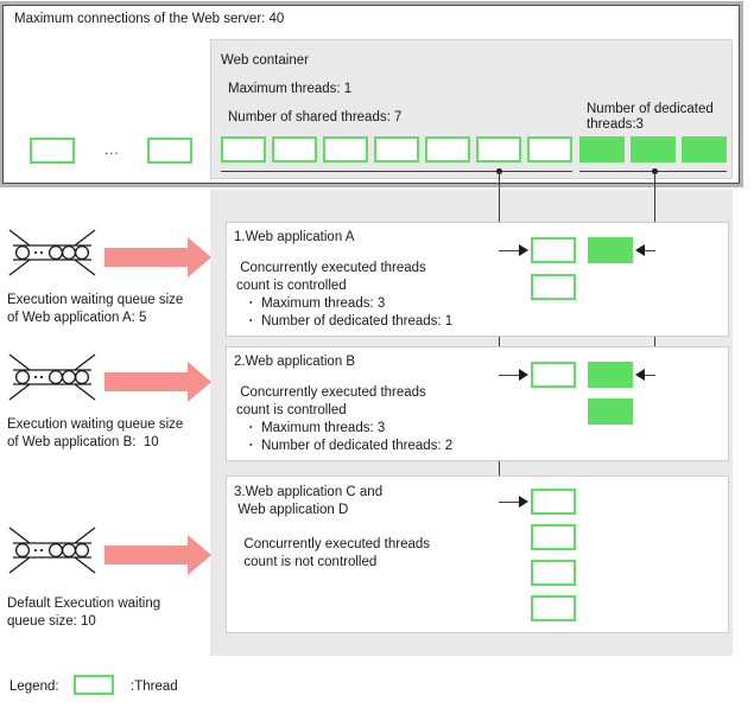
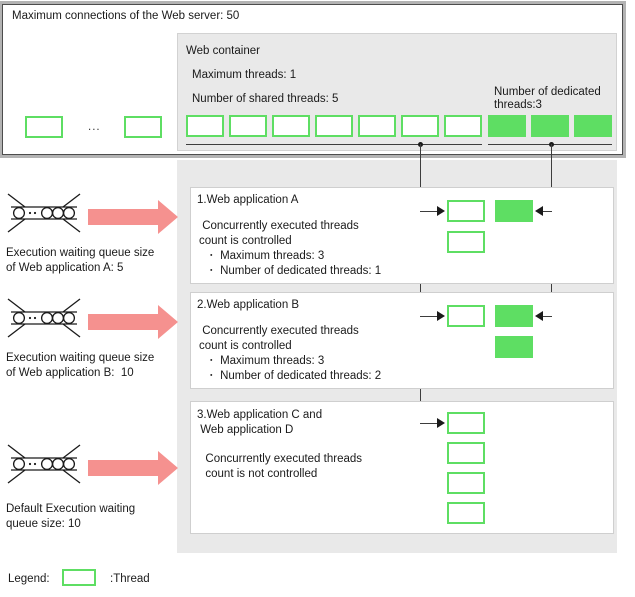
- Maximum connections of the Web server: 40
+ Maximum connections of the Web server: 50
  ...
  Web container
  Maximum threads: 1
- Number of shared threads: 7
+ Number of shared threads: 5
  Number of dedicated
  threads:3
  1.Web application A
  Concurrently executed threads
  count is controlled
  ・ Maximum threads: 3
  ・ Number of dedicated threads: 1
  Execution waiting queue size
  of Web application A: 5
  2.Web application B
  Concurrently executed threads
  count is controlled
  ・ Maximum threads: 3
  ・ Number of dedicated threads: 2
  Execution waiting queue size
  of Web application B: 10
  3.Web application C and
  Web application D
  Concurrently executed threads
  count is not controlled
  Default Execution waiting
  queue size: 10
  Legend:
  :Thread
